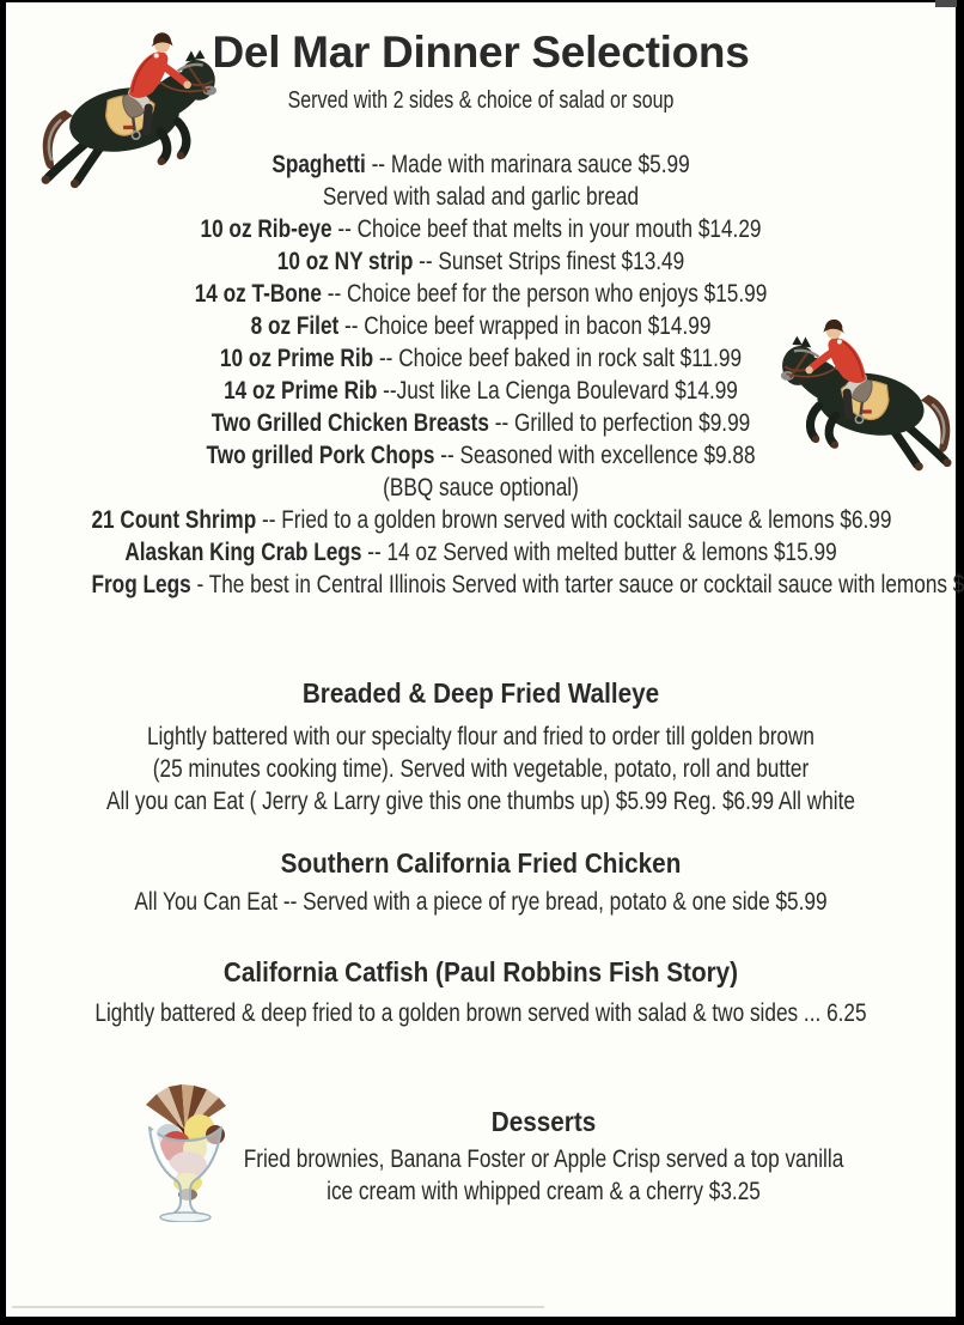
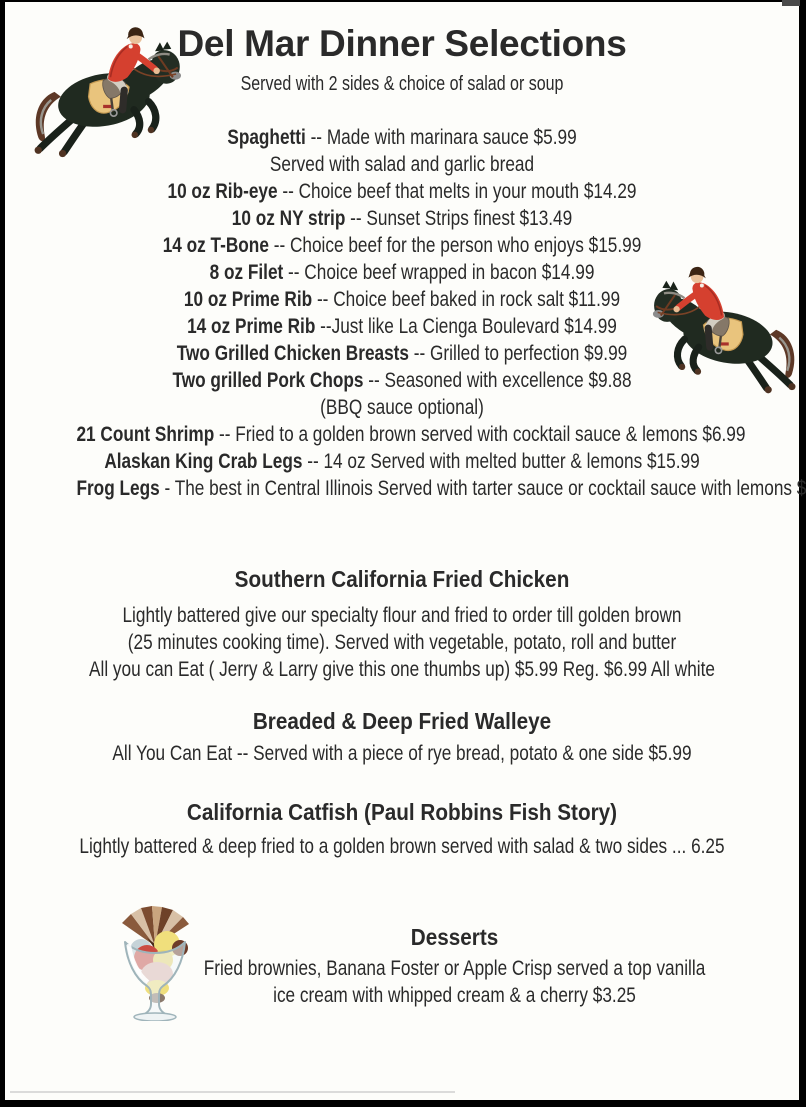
  Del Mar Dinner Selections
  Served with 2 sides & choice of salad or soup
  Spaghetti -- Made with marinara sauce $5.99
  Served with salad and garlic bread
  10 oz Rib-eye -- Choice beef that melts in your mouth $14.29
  10 oz NY strip -- Sunset Strips finest $13.49
  14 oz T-Bone -- Choice beef for the person who enjoys $15.99
  8 oz Filet -- Choice beef wrapped in bacon $14.99
  10 oz Prime Rib -- Choice beef baked in rock salt $11.99
  14 oz Prime Rib --Just like La Cienga Boulevard $14.99
  Two Grilled Chicken Breasts -- Grilled to perfection $9.99
  Two grilled Pork Chops -- Seasoned with excellence $9.88
  (BBQ sauce optional)
  21 Count Shrimp -- Fried to a golden brown served with cocktail sauce & lemons $6.99
  Alaskan King Crab Legs -- 14 oz Served with melted butter & lemons $15.99
  Frog Legs - The best in Central Illinois Served with tarter sauce or cocktail sauce with lemons $
- Breaded & Deep Fried Walleye
+ Southern California Fried Chicken
- Lightly battered with our specialty flour and fried to order till golden brown
+ Lightly battered give our specialty flour and fried to order till golden brown
  (25 minutes cooking time). Served with vegetable, potato, roll and butter
  All you can Eat ( Jerry & Larry give this one thumbs up) $5.99 Reg. $6.99 All white
- Southern California Fried Chicken
+ Breaded & Deep Fried Walleye
  All You Can Eat -- Served with a piece of rye bread, potato & one side $5.99
  California Catfish (Paul Robbins Fish Story)
  Lightly battered & deep fried to a golden brown served with salad & two sides ... 6.25
  Desserts
  Fried brownies, Banana Foster or Apple Crisp served a top vanilla
  ice cream with whipped cream & a cherry $3.25
